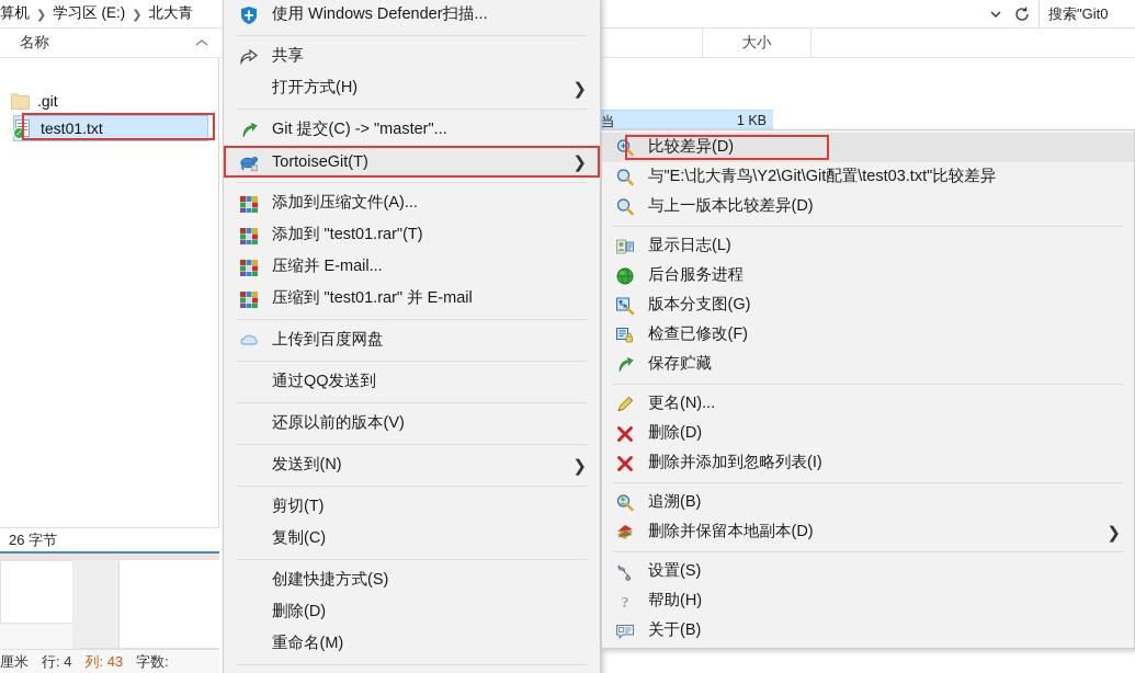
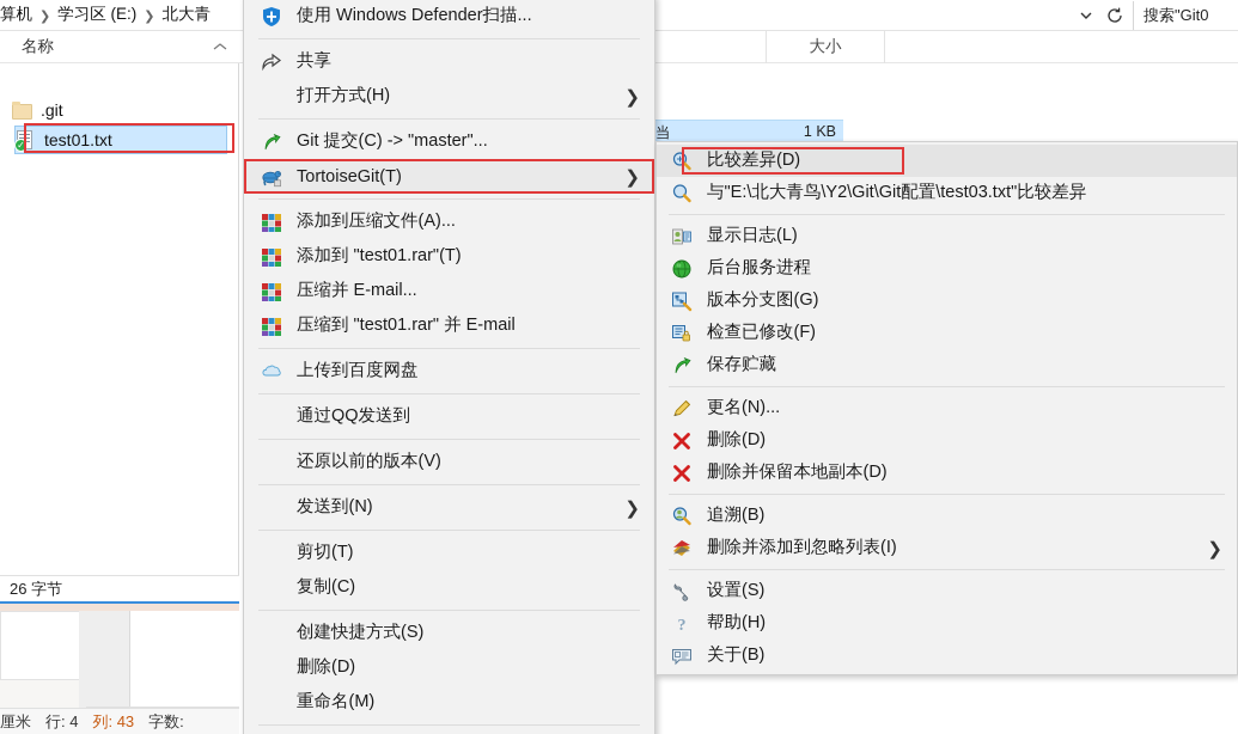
  算机
  ❯
  学习区 (E:)
  ❯
  北大青
  搜索"Git0
  名称
  大小
  .git
  ✓
  test01.txt
  当
  1 KB
  26 字节
  厘米
  行: 4
  列: 43
  字数:
  使用 Windows Defender扫描...
  共享
  打开方式(H)
  ❯
  Git 提交(C) -> "master"...
  TortoiseGit(T)
  ❯
  添加到压缩文件(A)...
  添加到 "test01.rar"(T)
  压缩并 E-mail...
  压缩到 "test01.rar" 并 E-mail
  上传到百度网盘
  通过QQ发送到
  还原以前的版本(V)
  发送到(N)
  ❯
  剪切(T)
  复制(C)
  创建快捷方式(S)
  删除(D)
  重命名(M)
  比较差异(D)
  与"E:\北大青鸟\Y2\Git\Git配置\test03.txt"比较差异
- 与上一版本比较差异(D)
  显示日志(L)
  后台服务进程
  版本分支图(G)
  检查已修改(F)
  保存贮藏
  更名(N)...
  删除(D)
- 删除并添加到忽略列表(I)
+ 删除并保留本地副本(D)
  追溯(B)
- 删除并保留本地副本(D)
+ 删除并添加到忽略列表(I)
  ❯
  设置(S)
  ?
  帮助(H)
  关于(B)
